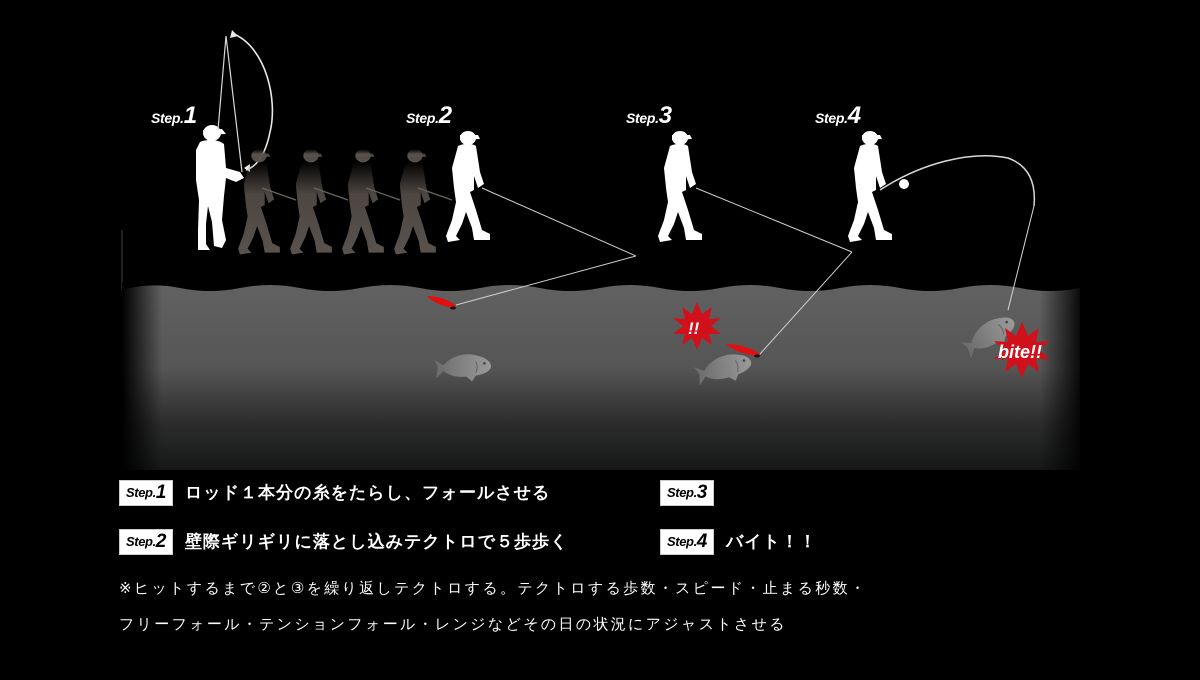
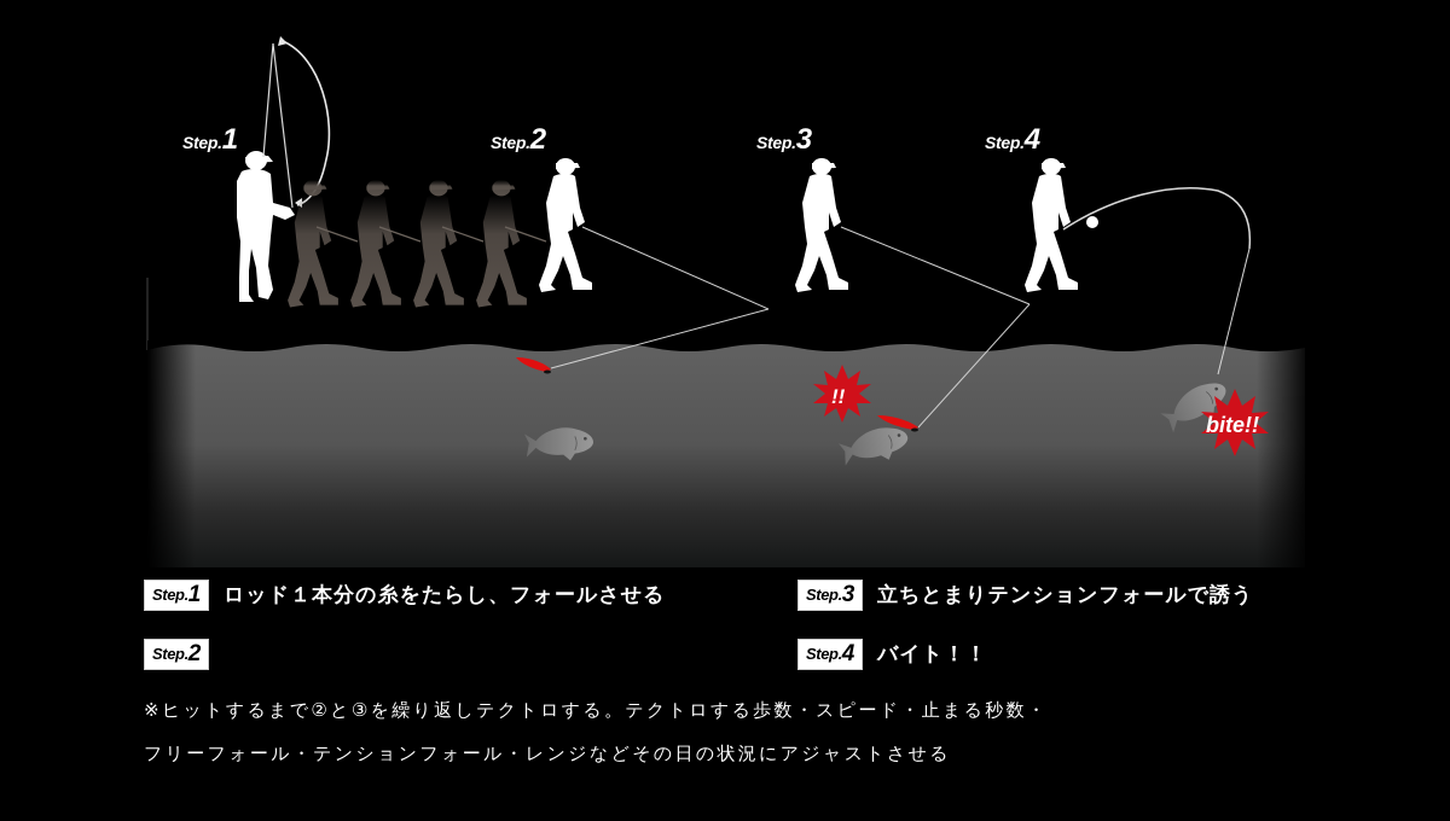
  !!
  bite!!
  Step.1
  Step.2
  Step.3
  Step.4
  Step.1
  ロッド１本分の糸をたらし、フォールさせる
  Step.2
- 壁際ギリギリに落とし込みテクトロで５歩歩く
  Step.3
+ 立ちとまりテンションフォールで誘う
  Step.4
  バイト！！
  ※ヒットするまで②と③を繰り返しテクトロする。テクトロする歩数・スピード・止まる秒数・
  フリーフォール・テンションフォール・レンジなどその日の状況にアジャストさせる
